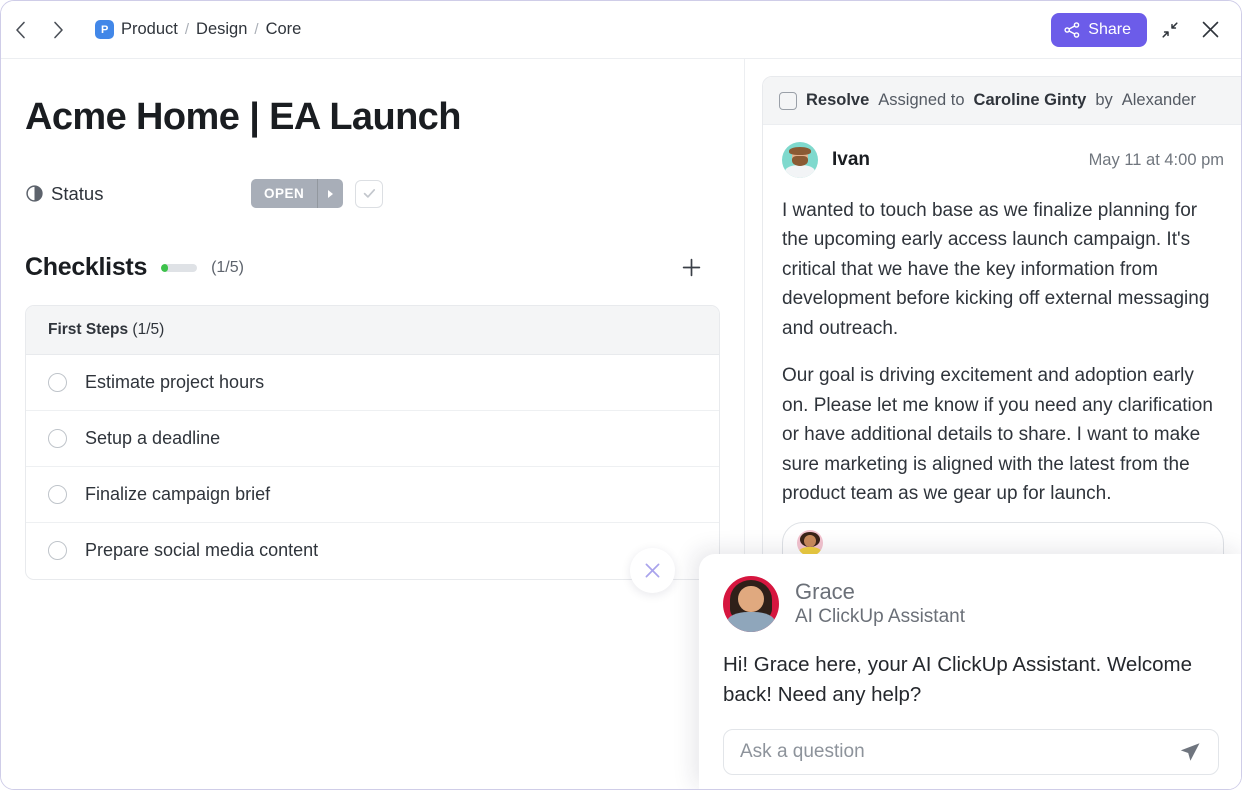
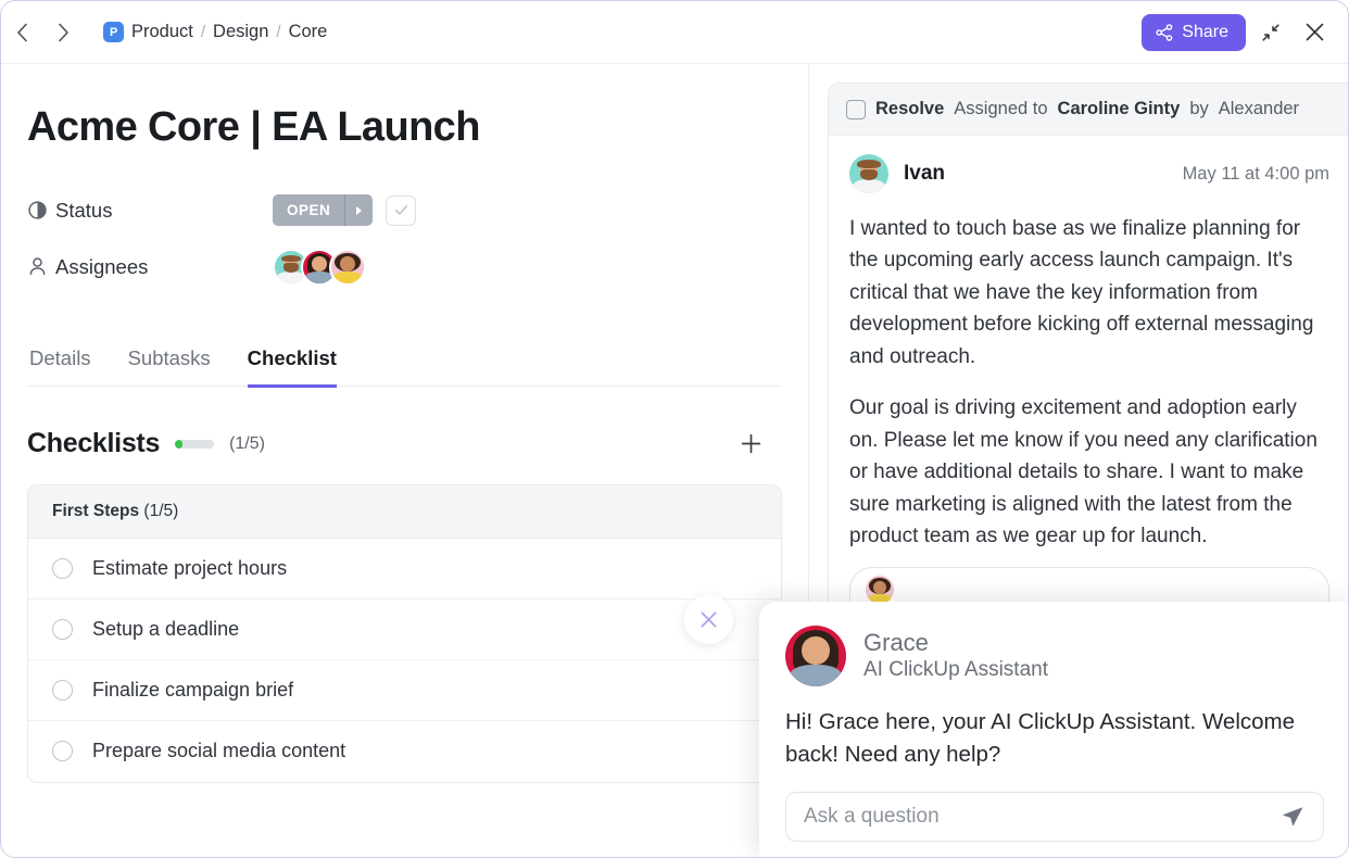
  P
  Product
  /
  Design
  /
  Core
  Share
- Acme Home | EA Launch
+ Acme Core | EA Launch
  Status
  OPEN
+ Assignees
+ Details
+ Subtasks
+ Checklist
  Checklists
  (1/5)
  First Steps (1/5)
  Estimate project hours
  Setup a deadline
  Finalize campaign brief
  Prepare social media content
  Resolve
  Assigned to
  Caroline Ginty
  by
  Alexander
  Ivan
  May 11 at 4:00 pm
  I wanted to touch base as we finalize planning for the upcoming early access launch campaign. It's critical that we have the key information from development before kicking off external messaging and outreach.
  Our goal is driving excitement and adoption early on. Please let me know if you need any clarification or have additional details to share. I want to make sure marketing is aligned with the latest from the product team as we gear up for launch.
  Grace
  AI ClickUp Assistant
  Hi! Grace here, your AI ClickUp Assistant. Welcome back! Need any help?
  Ask a question
